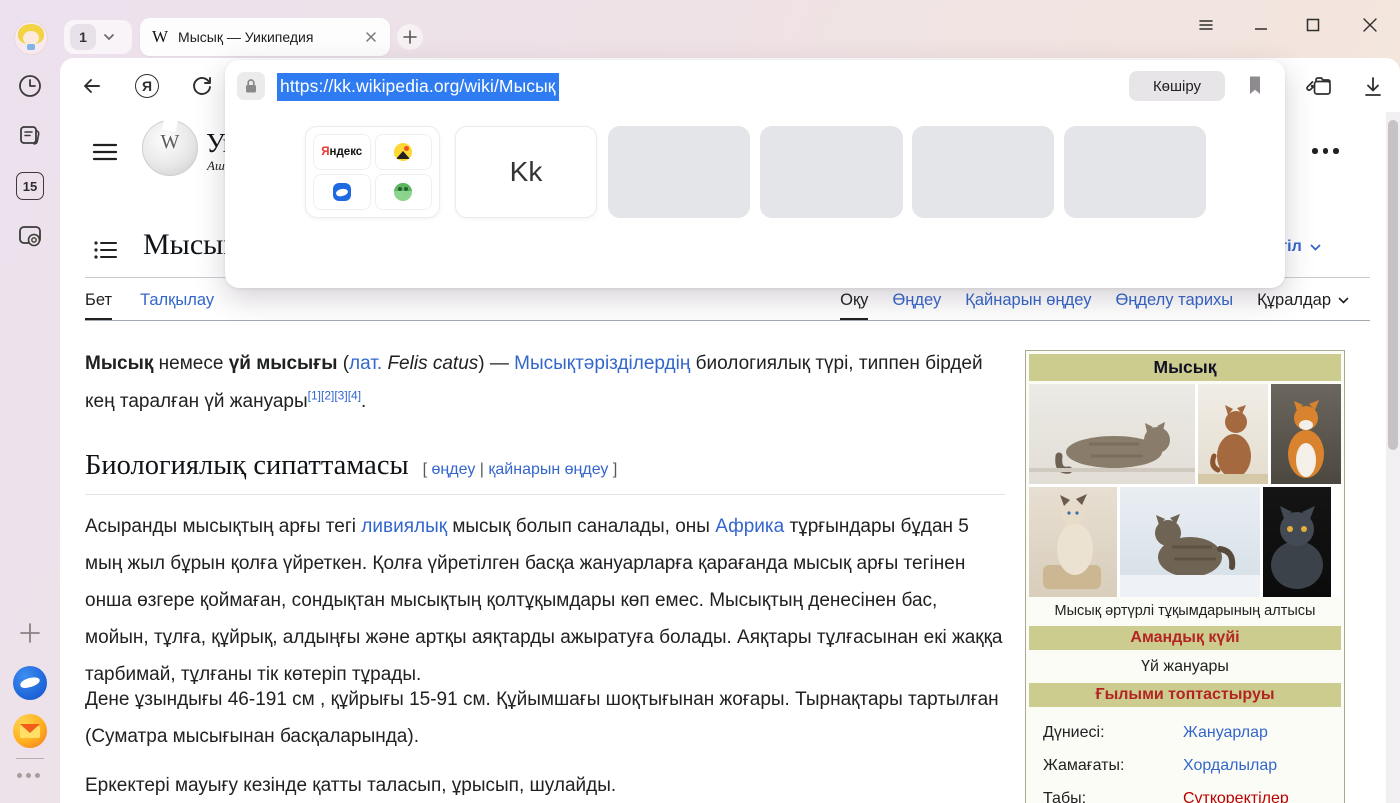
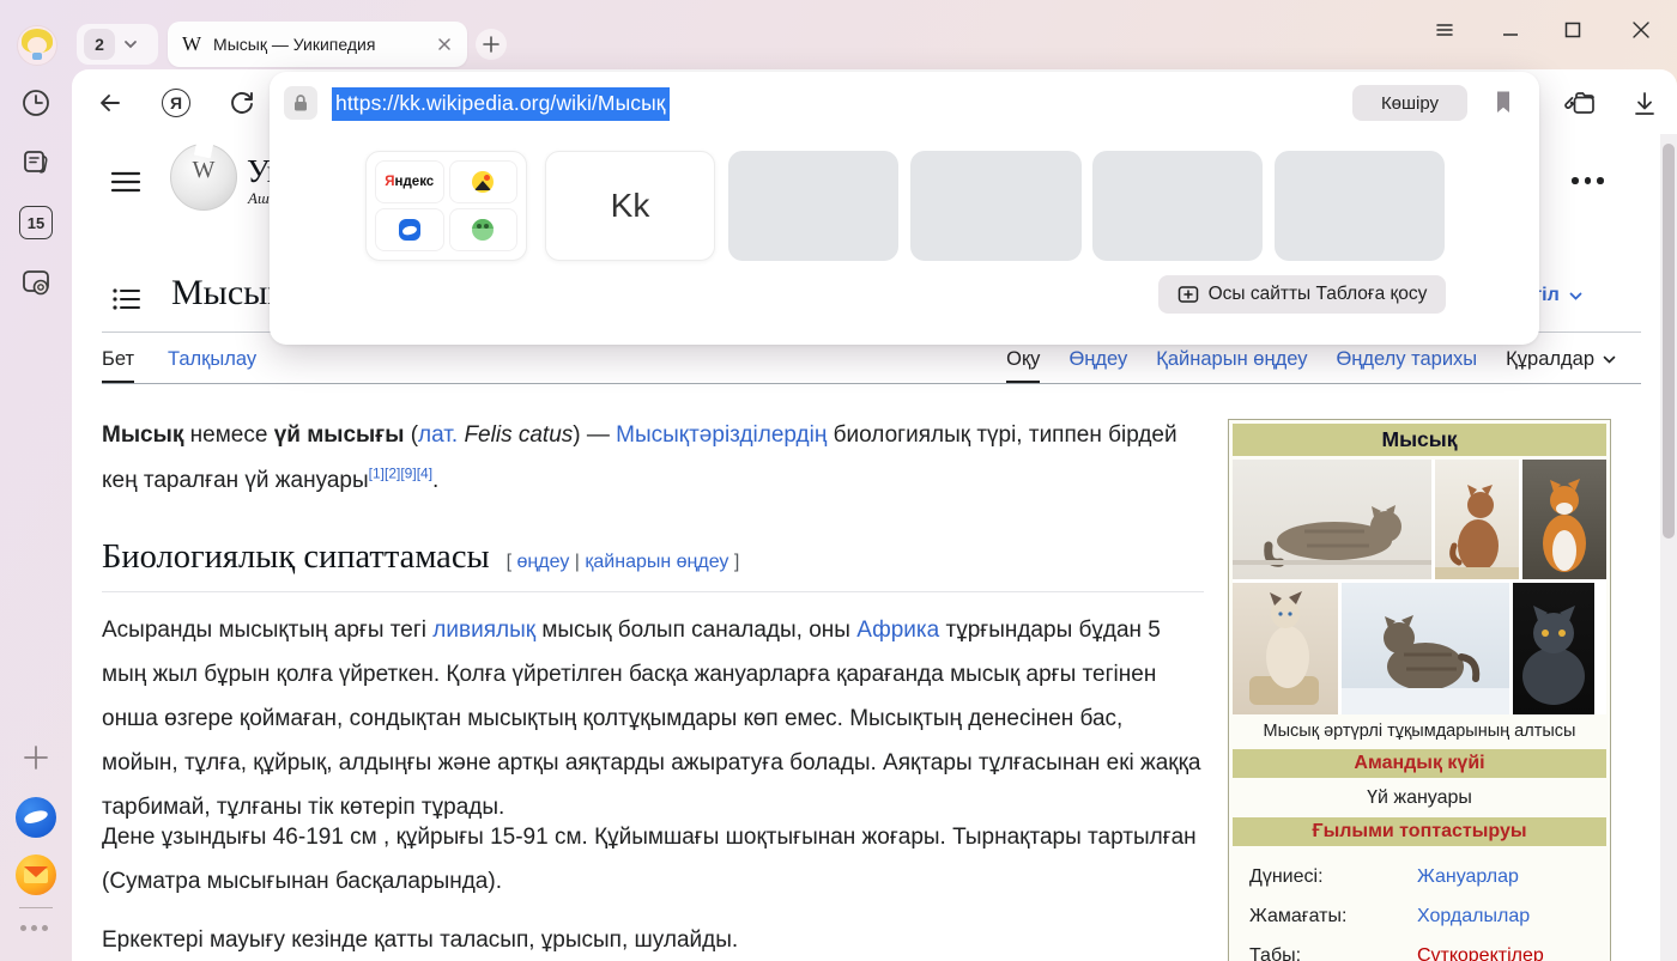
- 1
+ 2
  W
  Мысық — Уикипедия
  15
  Я
  W
  Мысы
  Бет
  Талқылау
  Оқу
  Өңдеу
  Қайнарын өңдеу
  Өңделу тарихы
  Құралдар
- Мысық немесе үй мысығы (лат. Felis catus) — Мысықтәрізділердің биологиялық түрі, типпен бірдей кең таралған үй жануары[1][2][3][4].
+ Мысық немесе үй мысығы (лат. Felis catus) — Мысықтәрізділердің биологиялық түрі, типпен бірдей кең таралған үй жануары[1][2][9][4].
  Биологиялық сипаттамасы
  [ өңдеу | қайнарын өңдеу ]
  Асыранды мысықтың арғы тегі ливиялық мысық болып саналады, оны Африка тұрғындары бұдан 5 мың жыл бұрын қолға үйреткен. Қолға үйретілген басқа жануарларға қарағанда мысық арғы тегінен онша өзгере қоймаған, сондықтан мысықтың қолтұқымдары көп емес. Мысықтың денесінен бас, мойын, тұлға, құйрық, алдыңғы және артқы аяқтарды ажыратуға болады. Аяқтары тұлғасынан екі жаққа тарбимай, тұлғаны тік көтеріп тұрады.
  Дене ұзындығы 46-191 см , құйрығы 15-91 см. Құйымшағы шоқтығынан жоғары. Тырнақтары тартылған (Суматра мысығынан басқаларында).
  Еркектері мауығу кезінде қатты таласып, ұрысып, шулайды.
  Мысық
  Мысық әртүрлі тұқымдарының алтысы
  Амандық күйі
  Үй жануары
  Ғылыми топтастыруы
  Дүниесі:
  Жануарлар
  Жамағаты:
  Хордалылар
  Табы:
  Сүтқоректілер
  https://kk.wikipedia.org/wiki/Мысық
  Көшіру
  Яндекс
  Kk
+ Осы сайтты Таблоға қосу
